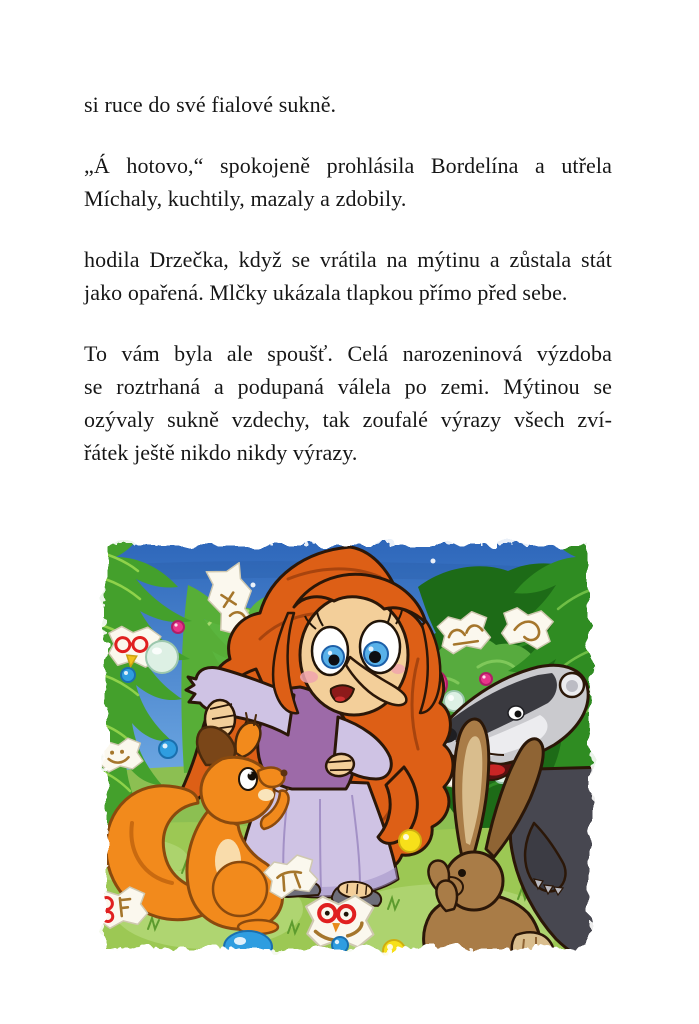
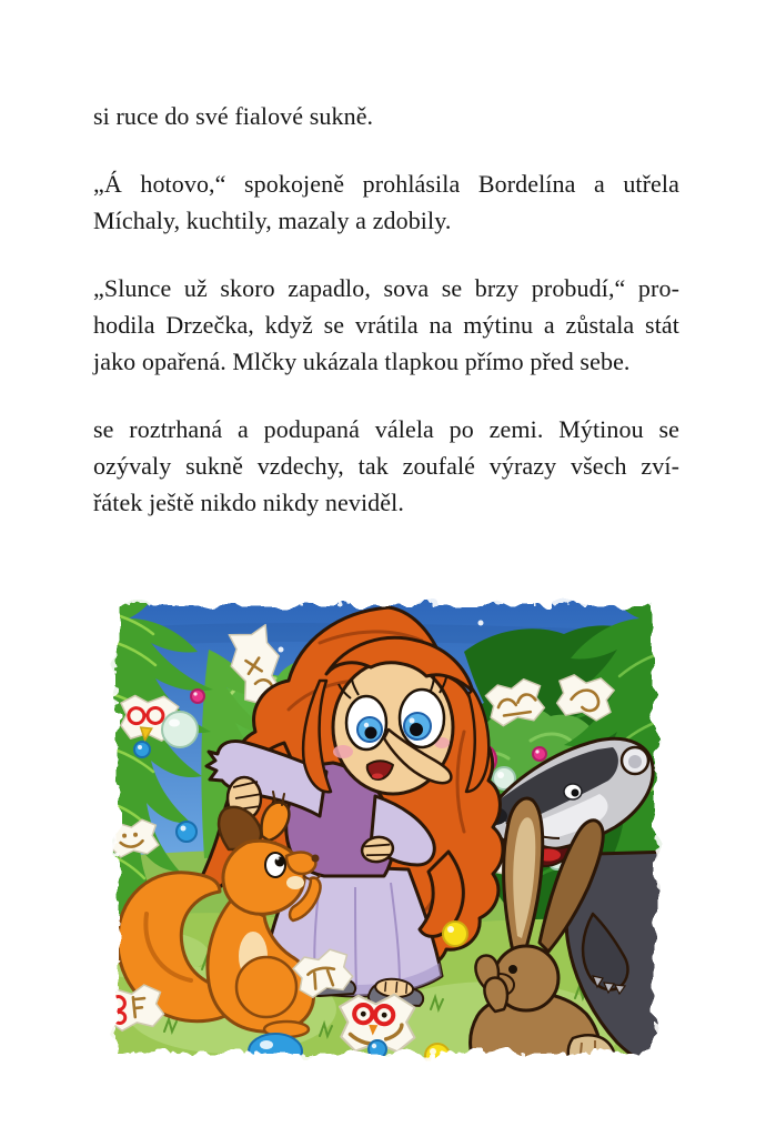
  si ruce do své fialové sukně.
  „Á hotovo,“ spokojeně prohlásila Bordelína a utřela
  Míchaly, kuchtily, mazaly a zdobily.
+ „Slunce už skoro zapadlo, sova se brzy probudí,“ pro-
  hodila Drzečka, když se vrátila na mýtinu a zůstala stát
  jako opařená. Mlčky ukázala tlapkou přímo před sebe.
- To vám byla ale spoušť. Celá narozeninová výzdoba
  se roztrhaná a podupaná válela po zemi. Mýtinou se
  ozývaly sukně vzdechy, tak zoufalé výrazy všech zví-
- řátek ještě nikdo nikdy výrazy.
+ řátek ještě nikdo nikdy neviděl.
